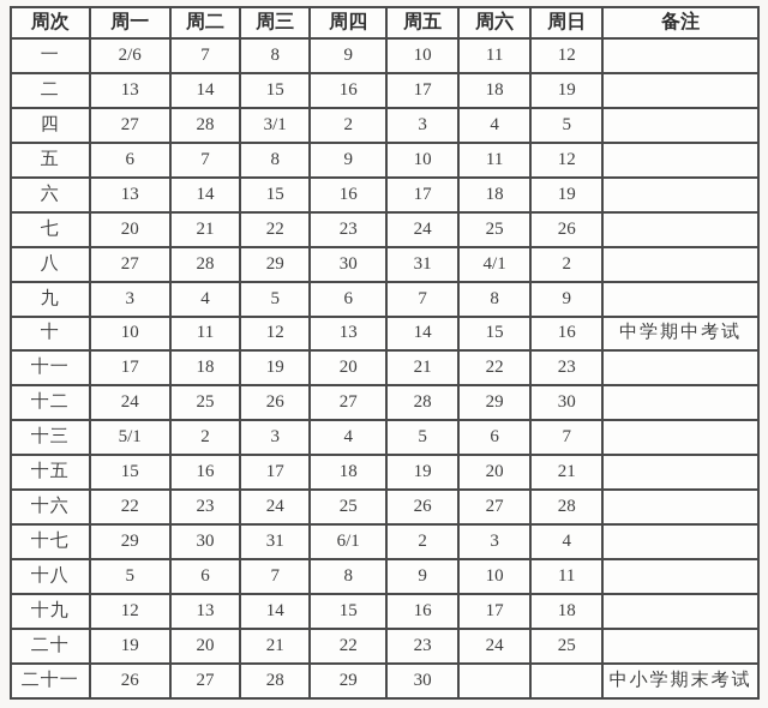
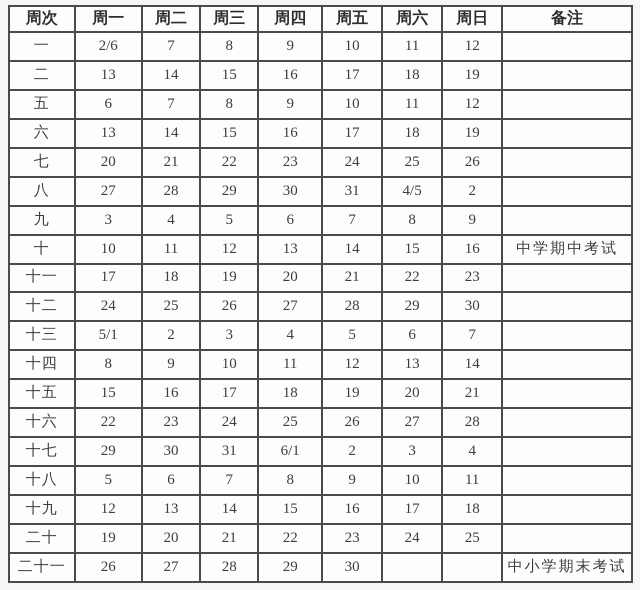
  周次	周一	周二	周三	周四	周五	周六	周日	备注
  一	2/6	7	8	9	10	11	12
  二	13	14	15	16	17	18	19
- 四	27	28	3/1	2	3	4	5
  五	6	7	8	9	10	11	12
  六	13	14	15	16	17	18	19
  七	20	21	22	23	24	25	26
- 八	27	28	29	30	31	4/1	2
+ 八	27	28	29	30	31	4/5	2
  九	3	4	5	6	7	8	9
  十	10	11	12	13	14	15	16	中学期中考试
  十一	17	18	19	20	21	22	23
  十二	24	25	26	27	28	29	30
  十三	5/1	2	3	4	5	6	7
+ 十四	8	9	10	11	12	13	14
  十五	15	16	17	18	19	20	21
  十六	22	23	24	25	26	27	28
  十七	29	30	31	6/1	2	3	4
  十八	5	6	7	8	9	10	11
  十九	12	13	14	15	16	17	18
  二十	19	20	21	22	23	24	25
  二十一	26	27	28	29	30			中小学期末考试
